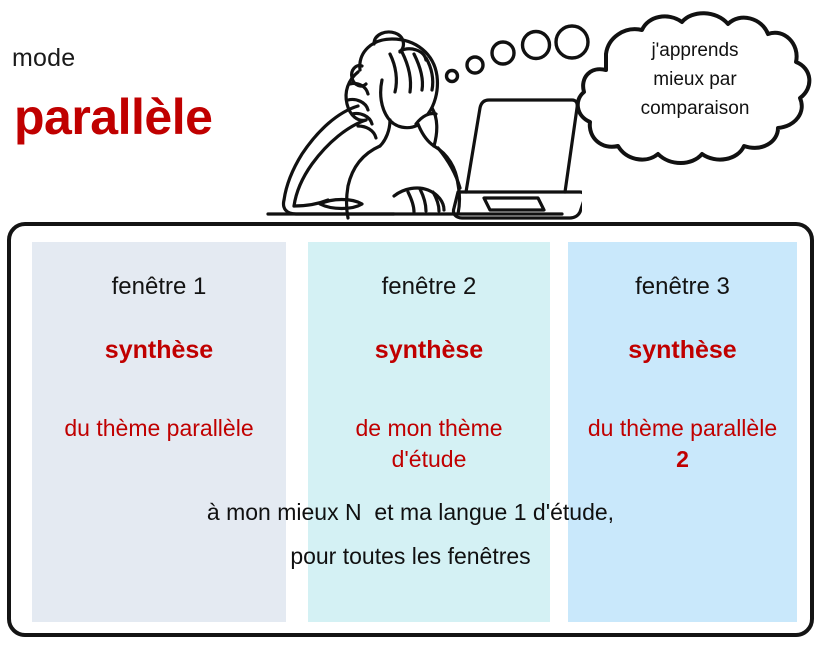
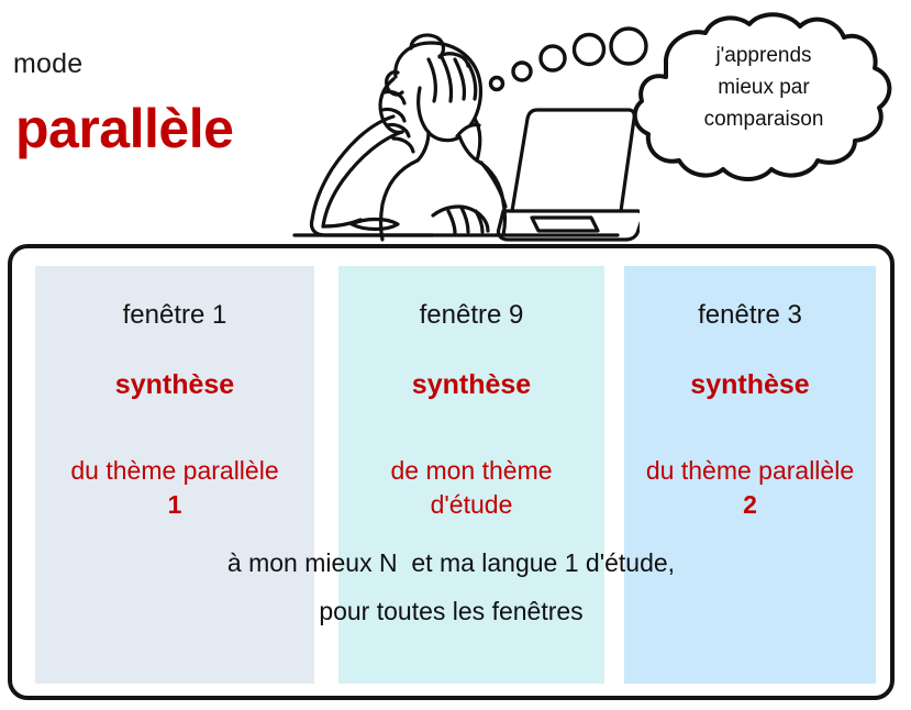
  mode
  parallèle
  j'apprends
  mieux par
  comparaison
  fenêtre 1
  synthèse
  du thème parallèle
+ 1
- fenêtre 2
+ fenêtre 9
  synthèse
  de mon thème
  d'étude
  fenêtre 3
  synthèse
  du thème parallèle
  2
  à mon mieux N et ma langue 1 d'étude,
  pour toutes les fenêtres
